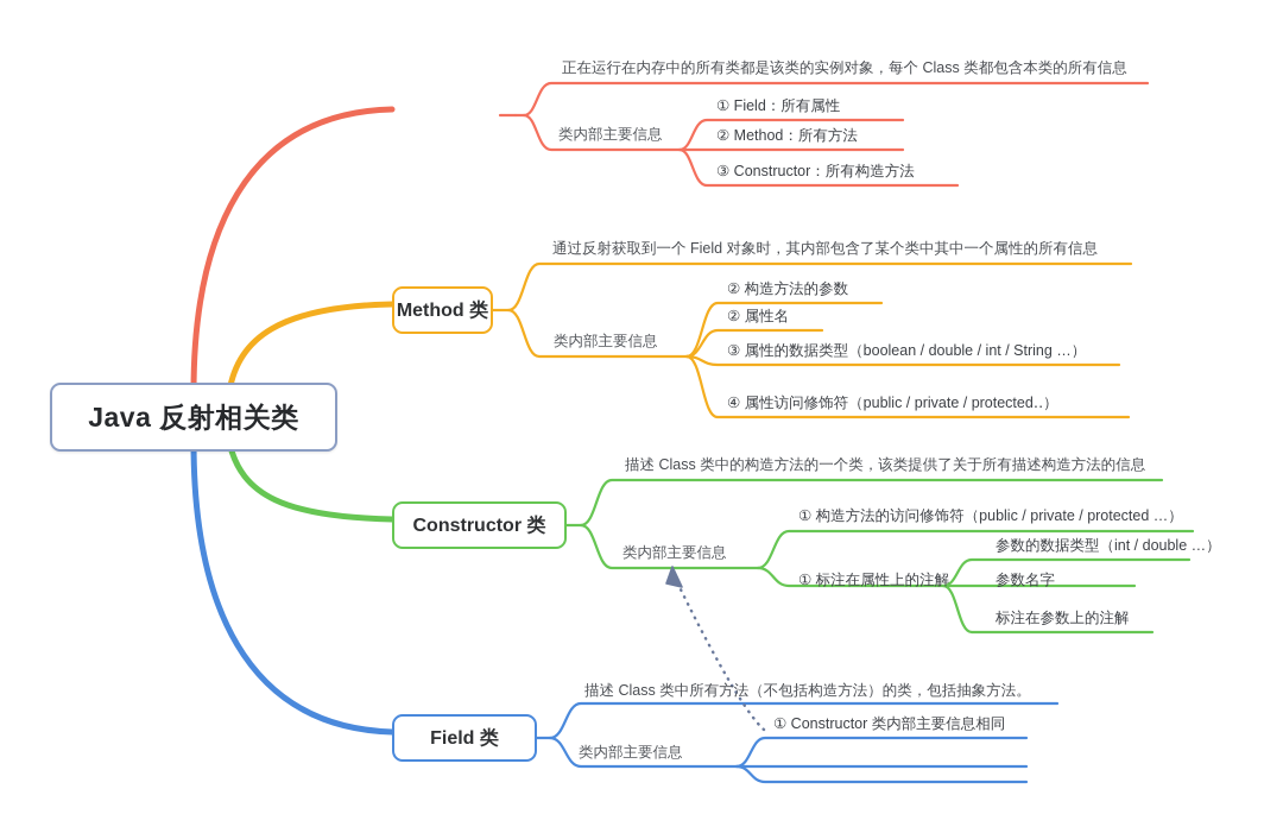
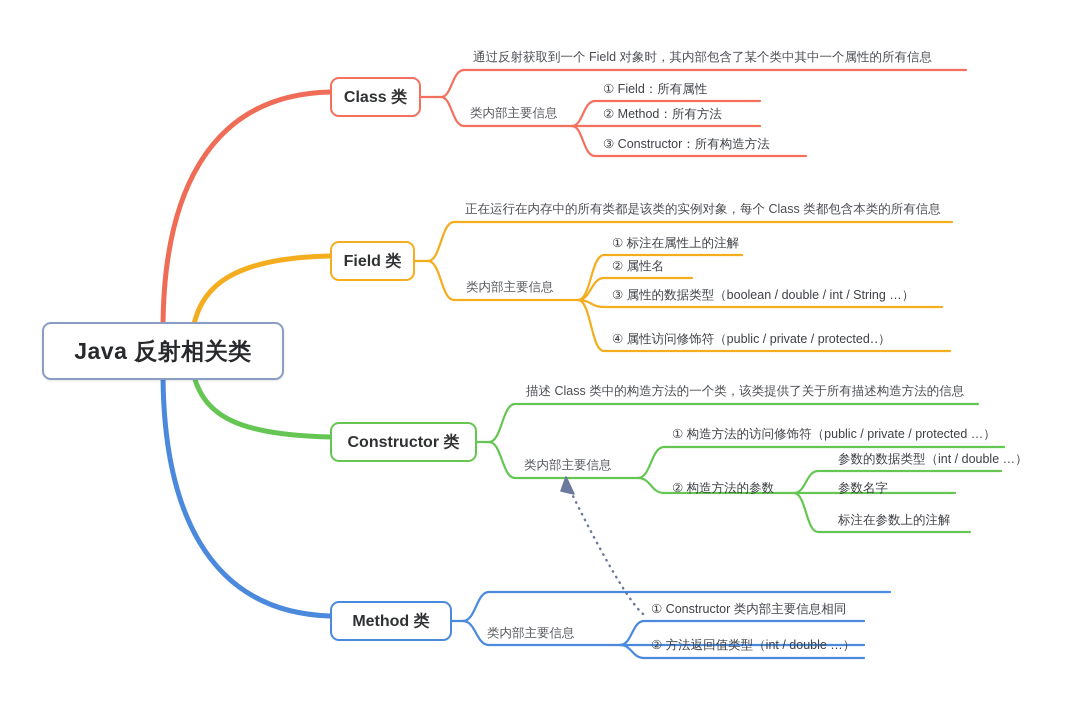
  Java 反射相关类
+ Class 类
- Method 类
+ Field 类
  Constructor 类
- Field 类
+ Method 类
- 正在运行在内存中的所有类都是该类的实例对象，每个 Class 类都包含本类的所有信息
+ 通过反射获取到一个 Field 对象时，其内部包含了某个类中其中一个属性的所有信息
  类内部主要信息
  ① Field：所有属性
  ② Method：所有方法
  ③ Constructor：所有构造方法
- 通过反射获取到一个 Field 对象时，其内部包含了某个类中其中一个属性的所有信息
+ 正在运行在内存中的所有类都是该类的实例对象，每个 Class 类都包含本类的所有信息
  类内部主要信息
- ② 构造方法的参数
+ ① 标注在属性上的注解
  ② 属性名
  ③ 属性的数据类型（boolean / double / int / String …）
  ④ 属性访问修饰符（public / private / protected‥）
  描述 Class 类中的构造方法的一个类，该类提供了关于所有描述构造方法的信息
  类内部主要信息
  ① 构造方法的访问修饰符（public / private / protected …）
- ① 标注在属性上的注解
+ ② 构造方法的参数
  参数的数据类型（int / double …）
  参数名字
  标注在参数上的注解
- 描述 Class 类中所有方法（不包括构造方法）的类，包括抽象方法。
  类内部主要信息
  ① Constructor 类内部主要信息相同
+ ② 方法返回值类型（int / double …）
